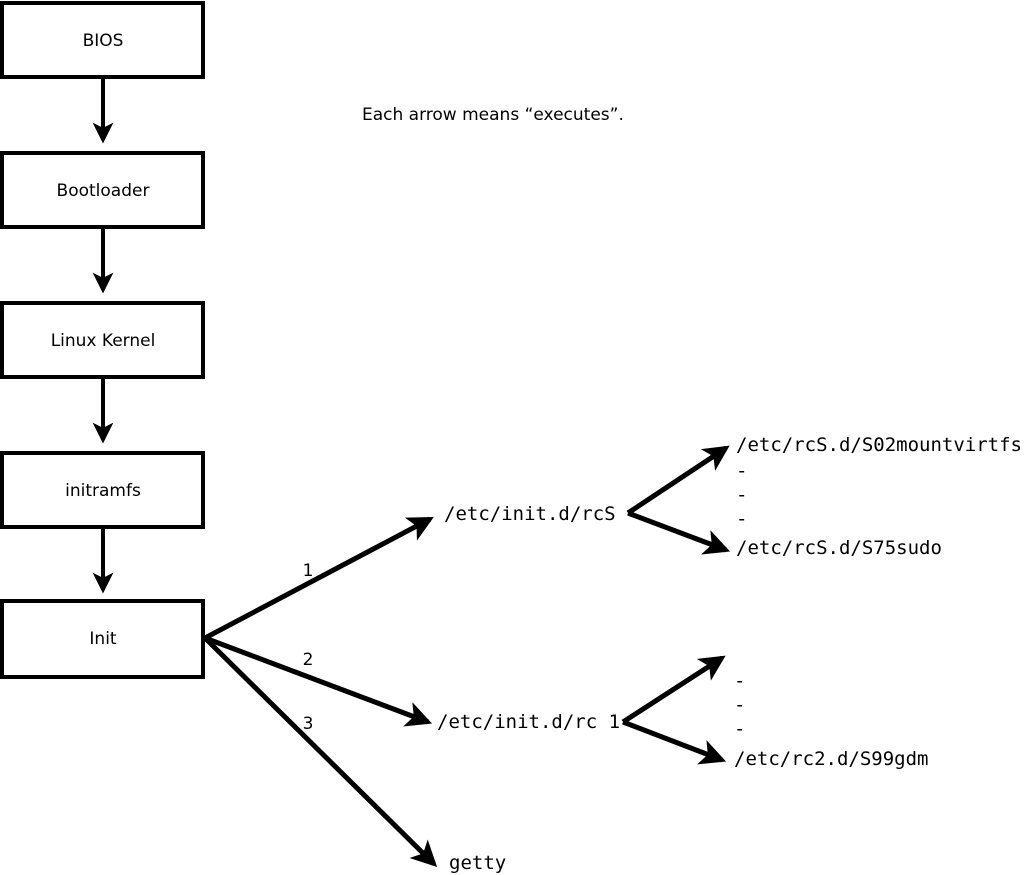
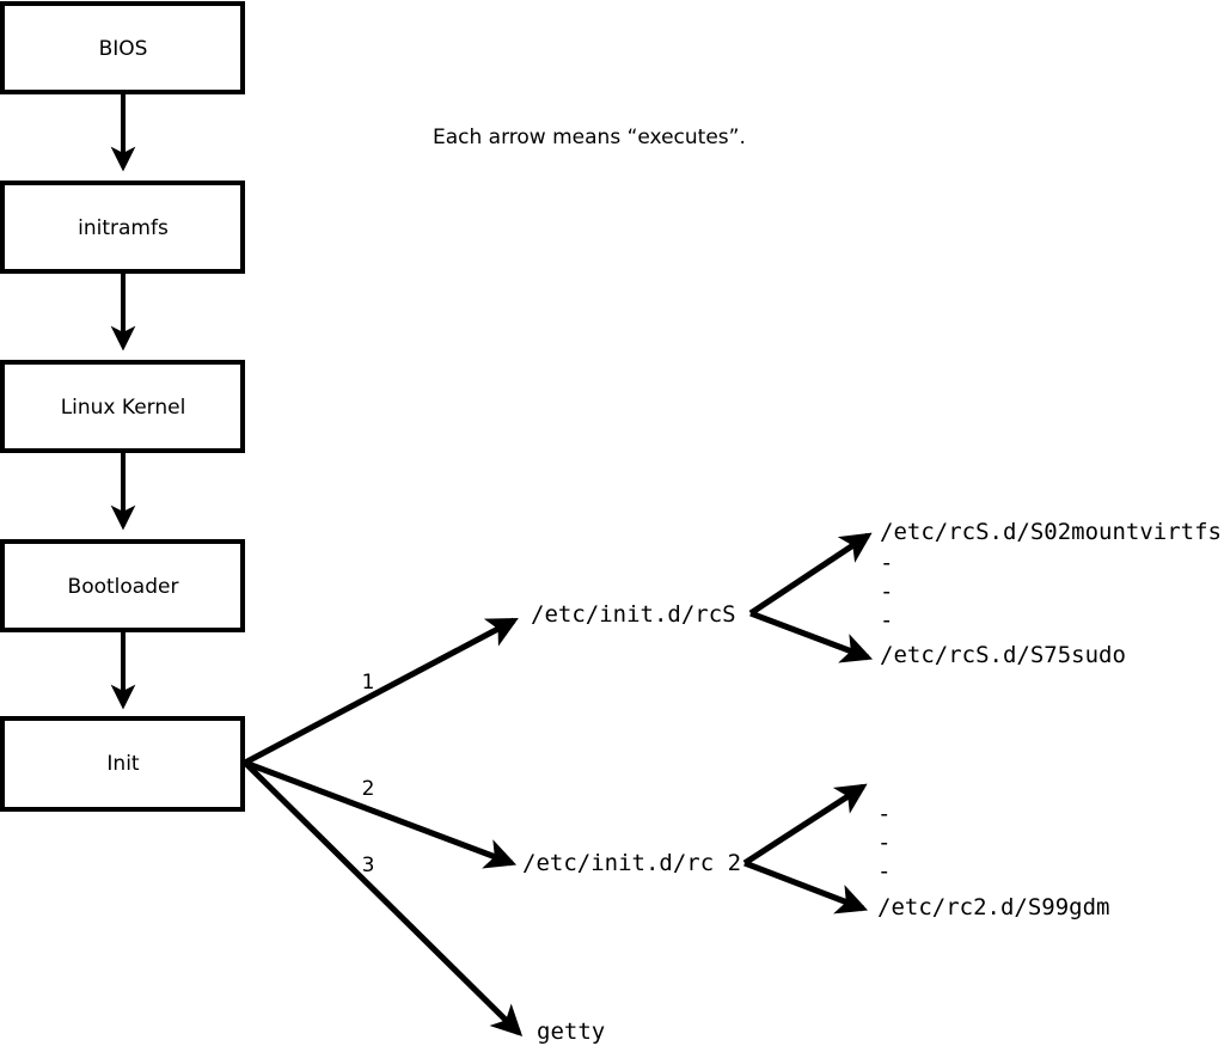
  BIOS
- Bootloader
+ initramfs
  Linux Kernel
- initramfs
+ Bootloader
  Init
  1
  2
  3
  /etc/init.d/rcS
  /etc/rcS.d/S02mountvirtfs
  -
  -
  -
  /etc/rcS.d/S75sudo
- /etc/init.d/rc 1
+ /etc/init.d/rc 2
  -
  -
  -
  /etc/rc2.d/S99gdm
  getty
  Each arrow means “executes”.
